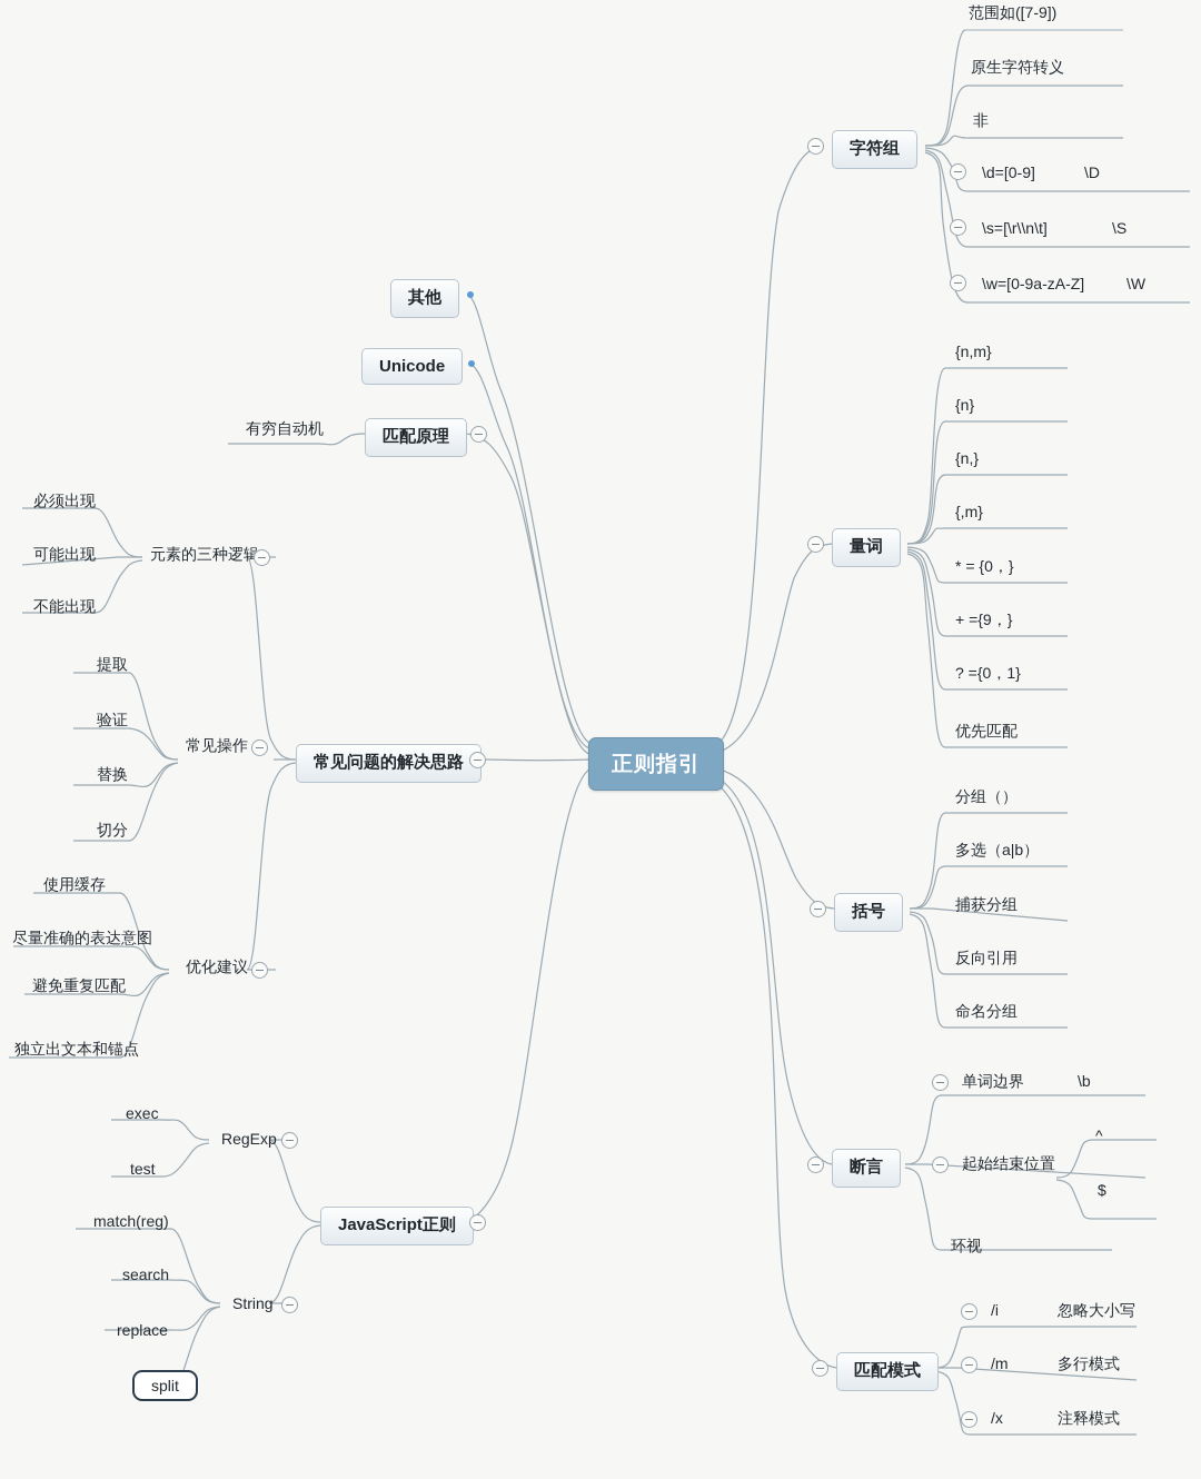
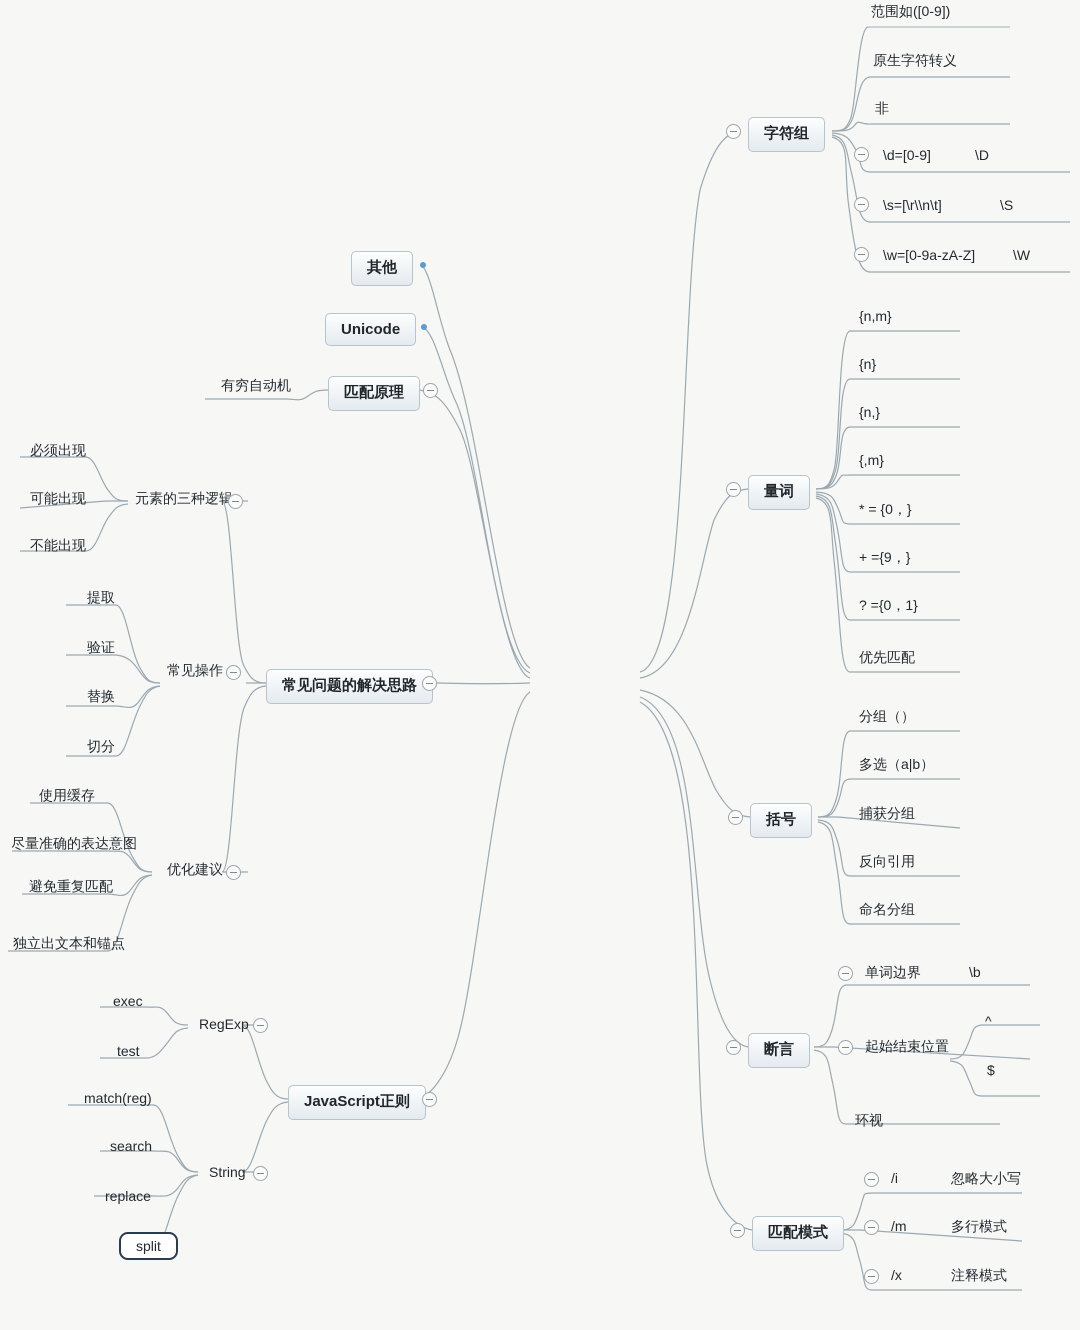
- 正则指引
  字符组
- 范围如([7-9])
+ 范围如([0-9])
  原生字符转义
  非
  \d=[0-9]
  \D
  \s=[\r\\n\t]
  \S
  \w=[0-9a-zA-Z]
  \W
  量词
  {n,m}
  {n}
  {n,}
  {,m}
  * = {0，}
  + ={9，}
  ? ={0，1}
  优先匹配
  括号
  分组（）
  多选（a|b）
  捕获分组
  反向引用
  命名分组
  断言
  单词边界
  \b
  起始结束位置
  ^
  $
  环视
  匹配模式
  /i
  忽略大小写
  /m
  多行模式
  /x
  注释模式
  其他
  Unicode
  匹配原理
  有穷自动机
  常见问题的解决思路
  元素的三种逻辑
  必须出现
  可能出现
  不能出现
  常见操作
  提取
  验证
  替换
  切分
  优化建议
  使用缓存
  尽量准确的表达意图
  避免重复匹配
  独立出文本和锚点
  JavaScript正则
  RegExp
  exec
  test
  String
  match(reg)
  search
  replace
  split
